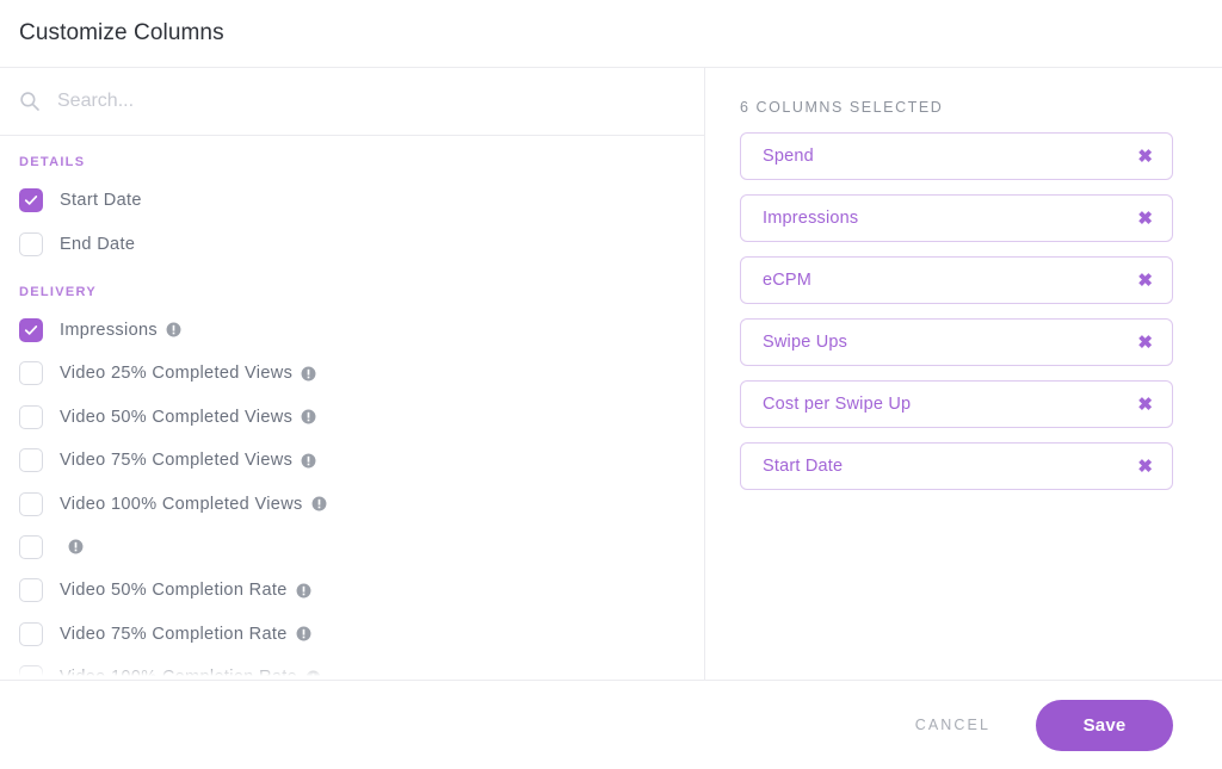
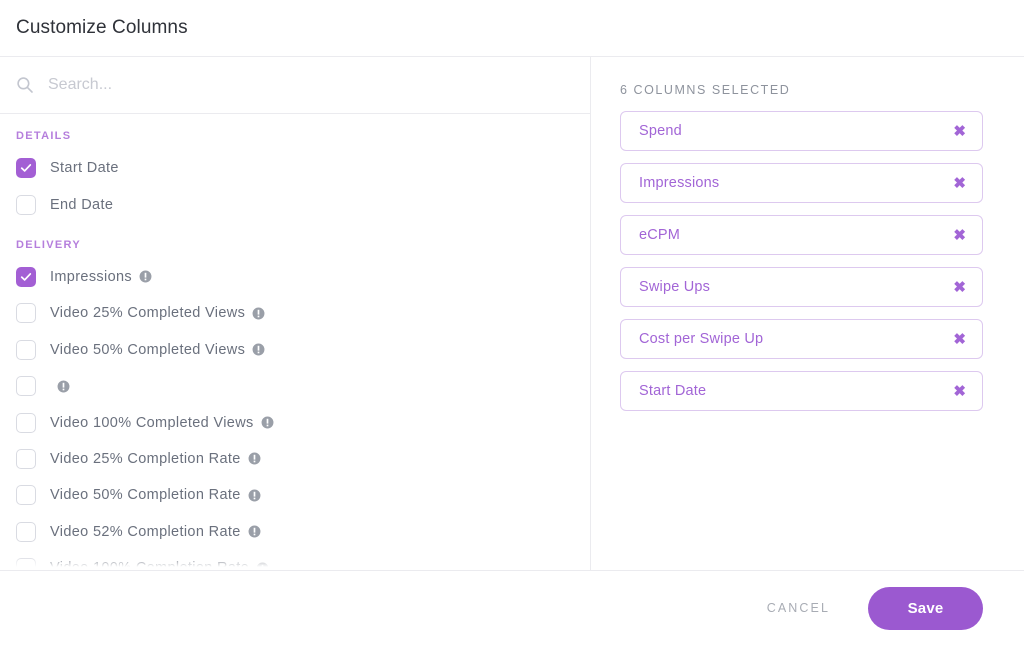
  Customize Columns
  Search...
  DETAILS
  Start Date
  End Date
  DELIVERY
  Impressions
  Video 25% Completed Views
  Video 50% Completed Views
- Video 75% Completed Views
  Video 100% Completed Views
+ Video 25% Completion Rate
  Video 50% Completion Rate
- Video 75% Completion Rate
+ Video 52% Completion Rate
  6 COLUMNS SELECTED
  Spend
  ✖
  Impressions
  ✖
  eCPM
  ✖
  Swipe Ups
  ✖
  Cost per Swipe Up
  ✖
  Start Date
  ✖
  CANCEL
  Save
